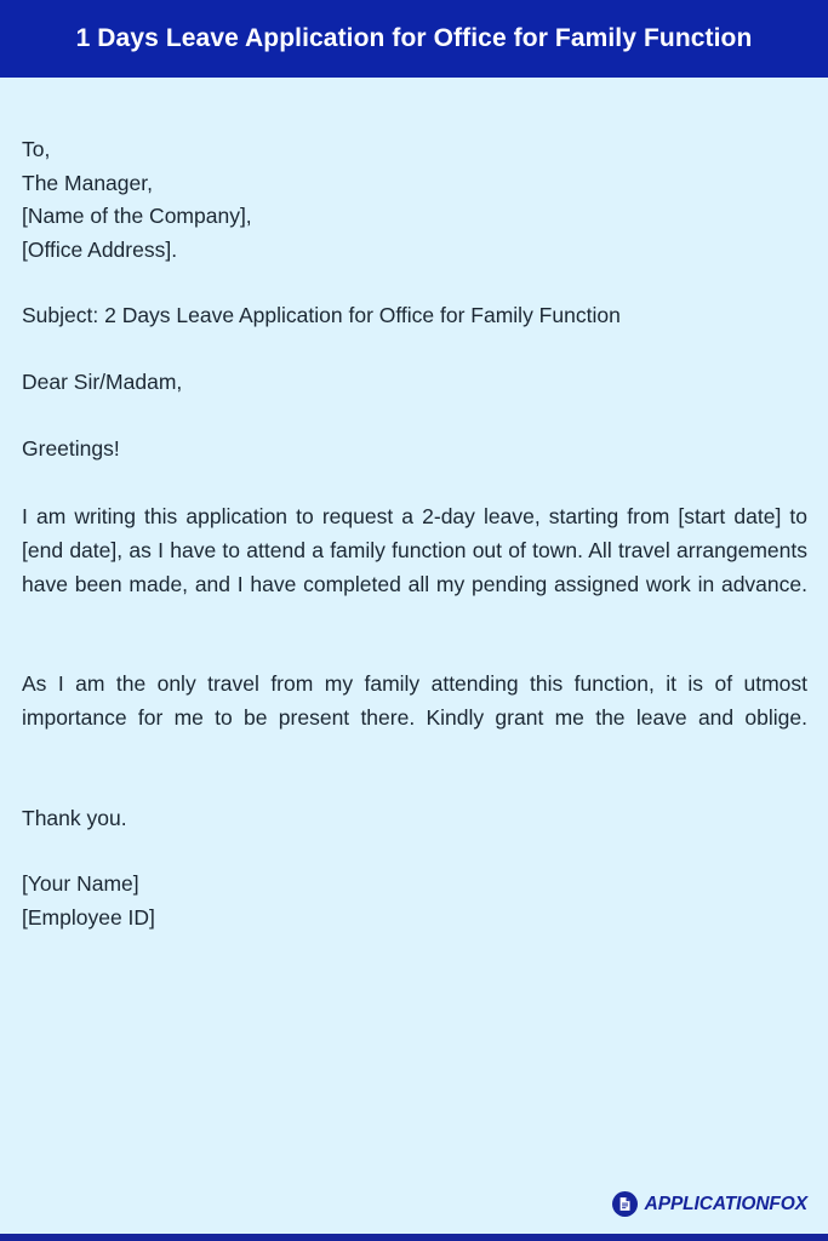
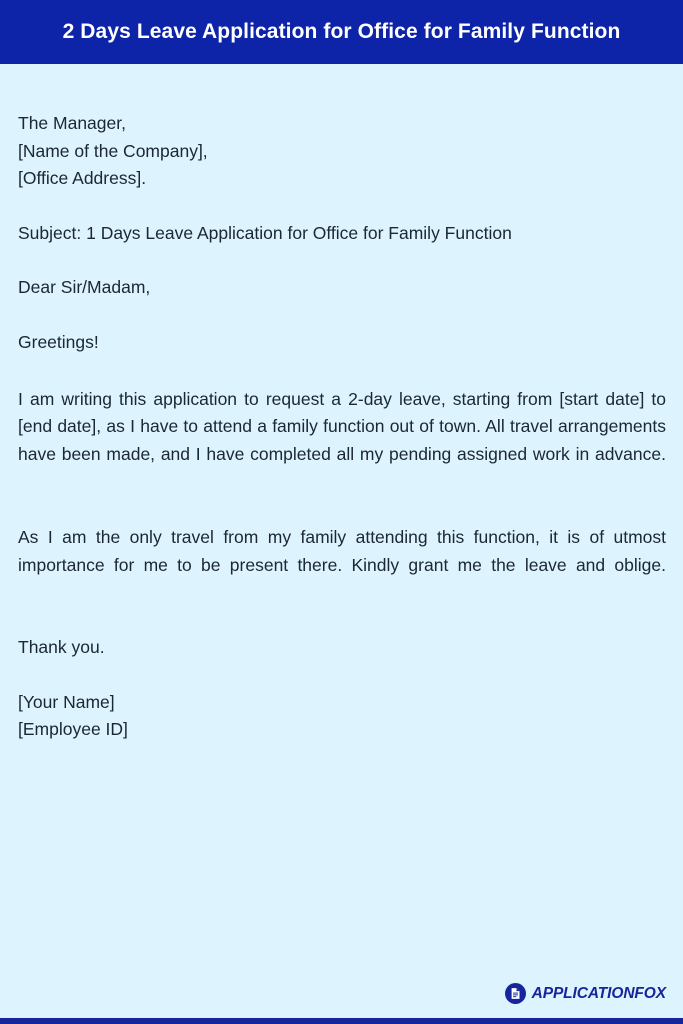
- 1 Days Leave Application for Office for Family Function
+ 2 Days Leave Application for Office for Family Function
- To,
  The Manager,
  [Name of the Company],
  [Office Address].
- Subject: 2 Days Leave Application for Office for Family Function
+ Subject: 1 Days Leave Application for Office for Family Function
  Dear Sir/Madam,
  Greetings!
  I am writing this application to request a 2-day leave, starting from [start date] to [end date], as I have to attend a family function out of town. All travel arrangements have been made, and I have completed all my pending assigned work in advance.
  As I am the only travel from my family attending this function, it is of utmost importance for me to be present there. Kindly grant me the leave and oblige.
  Thank you.
  [Your Name]
  [Employee ID]
  APPLICATIONFOX
